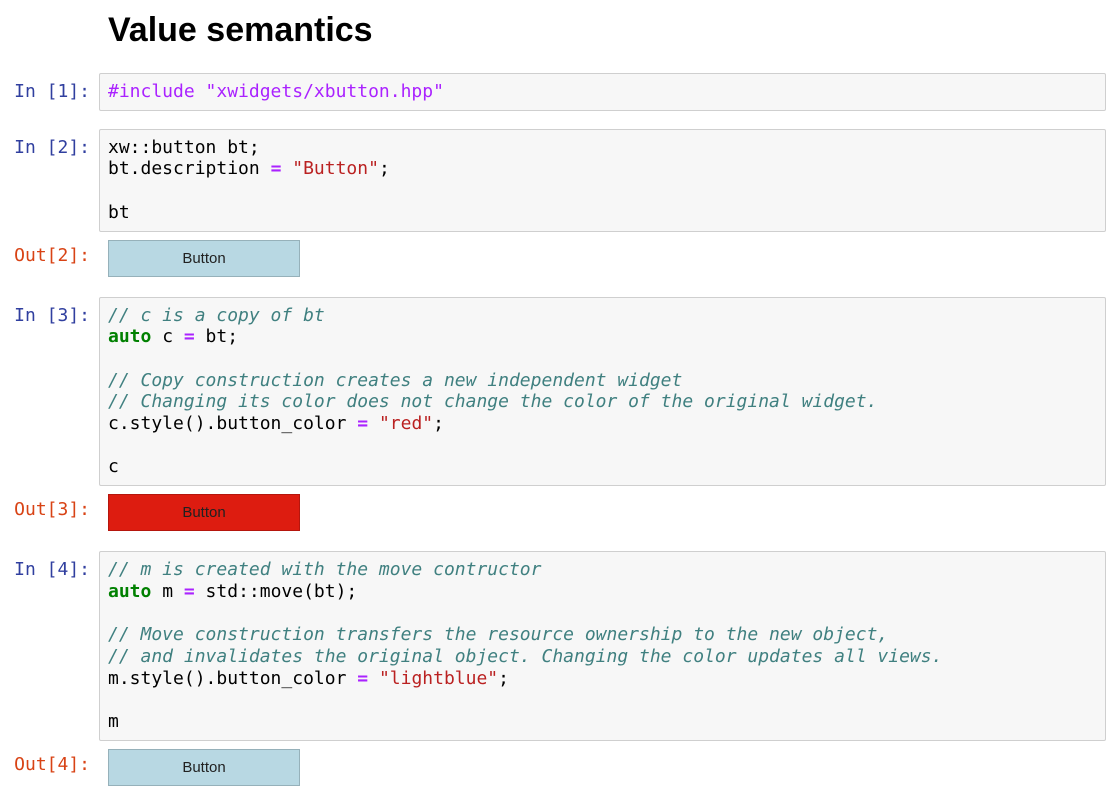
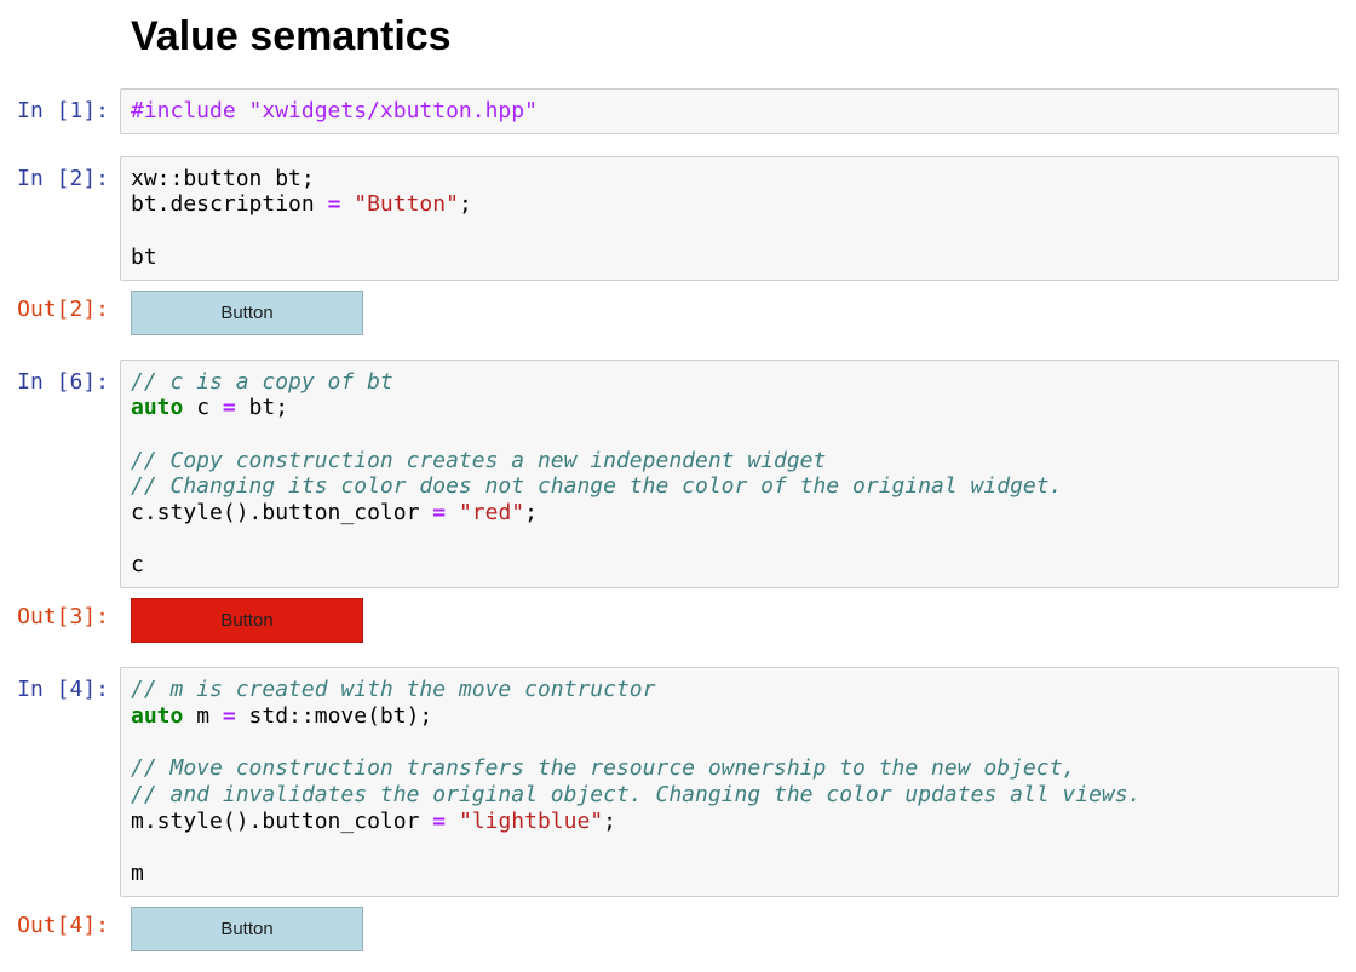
  Value semantics
  In [1]:
  #include "xwidgets/xbutton.hpp"
  In [2]:
  xw::button bt; bt.description = "Button"; bt
  Out[2]:
  Button
- In [3]:
+ In [6]:
  // c is a copy of bt auto c = bt; // Copy construction creates a new independent widget // Changing its color does not change the color of the original widget. c.style().button_color = "red"; c
  Out[3]:
  Button
  In [4]:
  // m is created with the move contructor auto m = std::move(bt); // Move construction transfers the resource ownership to the new object, // and invalidates the original object. Changing the color updates all views. m.style().button_color = "lightblue"; m
  Out[4]:
  Button
